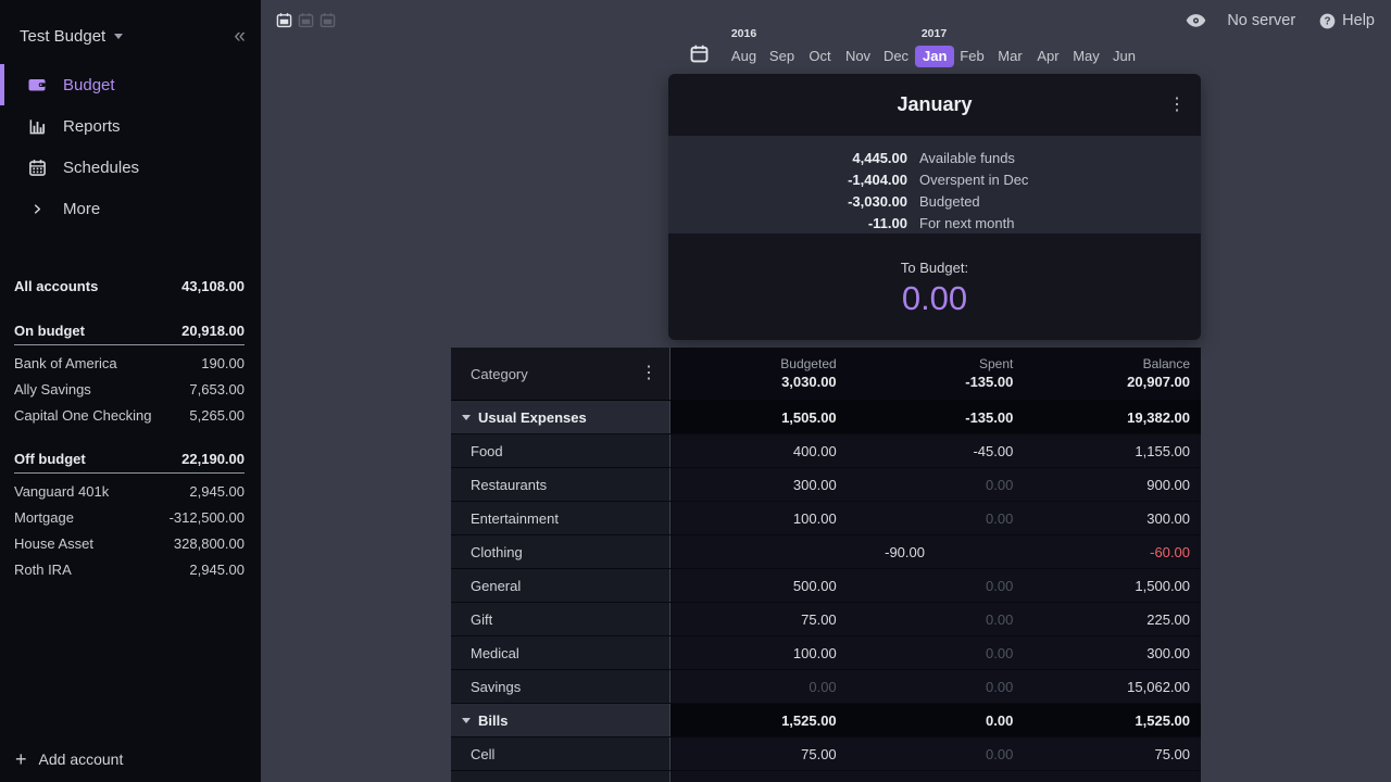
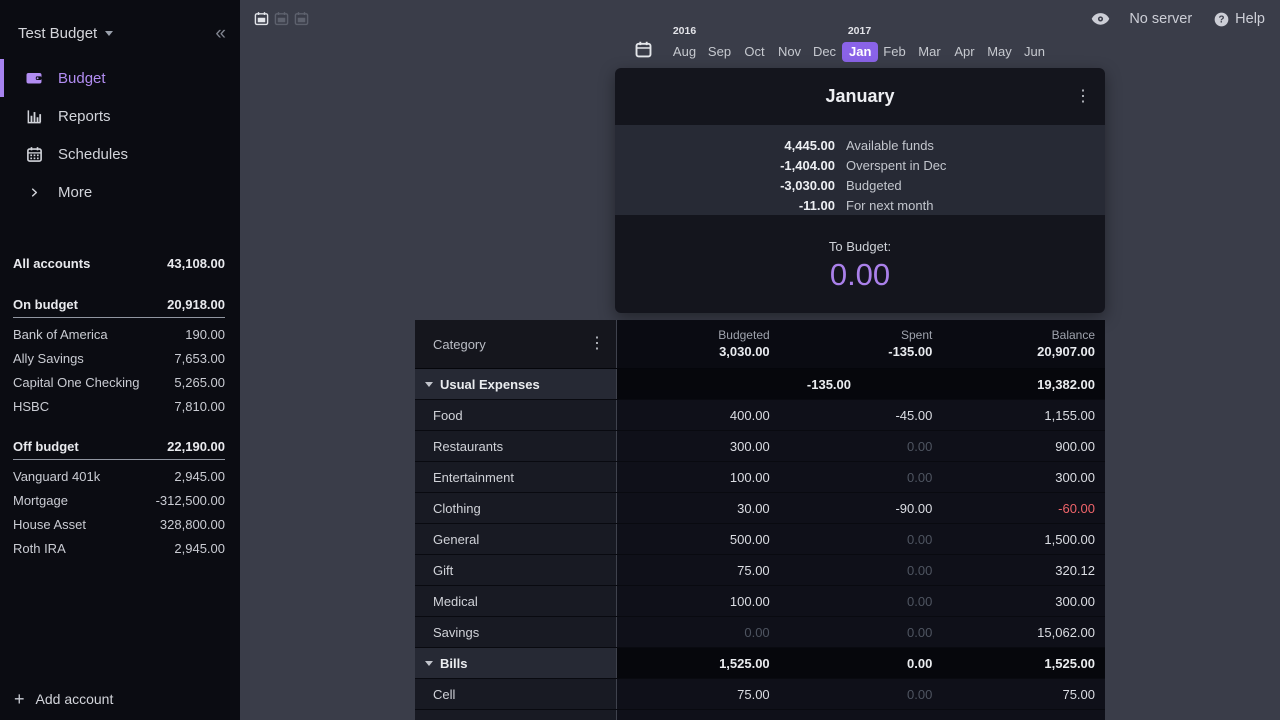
  Test Budget
  «
  Budget
  Reports
  Schedules
  More
  All accounts
  43,108.00
  On budget
  20,918.00
  Bank of America
  190.00
  Ally Savings
  7,653.00
  Capital One Checking
  5,265.00
+ HSBC
+ 7,810.00
  Off budget
  22,190.00
  Vanguard 401k
  2,945.00
  Mortgage
  -312,500.00
  House Asset
  328,800.00
  Roth IRA
  2,945.00
  +
  Add account
  No server
  ?
  Help
  2016
  2017
  Aug
  Sep
  Oct
  Nov
  Dec
  Jan
  Feb
  Mar
  Apr
  May
  Jun
  January
  ⋮
  4,445.00
  Available funds
  -1,404.00
  Overspent in Dec
  -3,030.00
  Budgeted
  -11.00
  For next month
  To Budget:
  0.00
  Category
  ⋮
  Budgeted
  3,030.00
  Spent
  -135.00
  Balance
  20,907.00
  Usual Expenses
- 1,505.00
  -135.00
  19,382.00
  Food
  400.00
  -45.00
  1,155.00
  Restaurants
  300.00
  0.00
  900.00
  Entertainment
  100.00
  0.00
  300.00
  Clothing
+ 30.00
  -90.00
  -60.00
  General
  500.00
  0.00
  1,500.00
  Gift
  75.00
  0.00
- 225.00
+ 320.12
  Medical
  100.00
  0.00
  300.00
  Savings
  0.00
  0.00
  15,062.00
  Bills
  1,525.00
  0.00
  1,525.00
  Cell
  75.00
  0.00
  75.00
